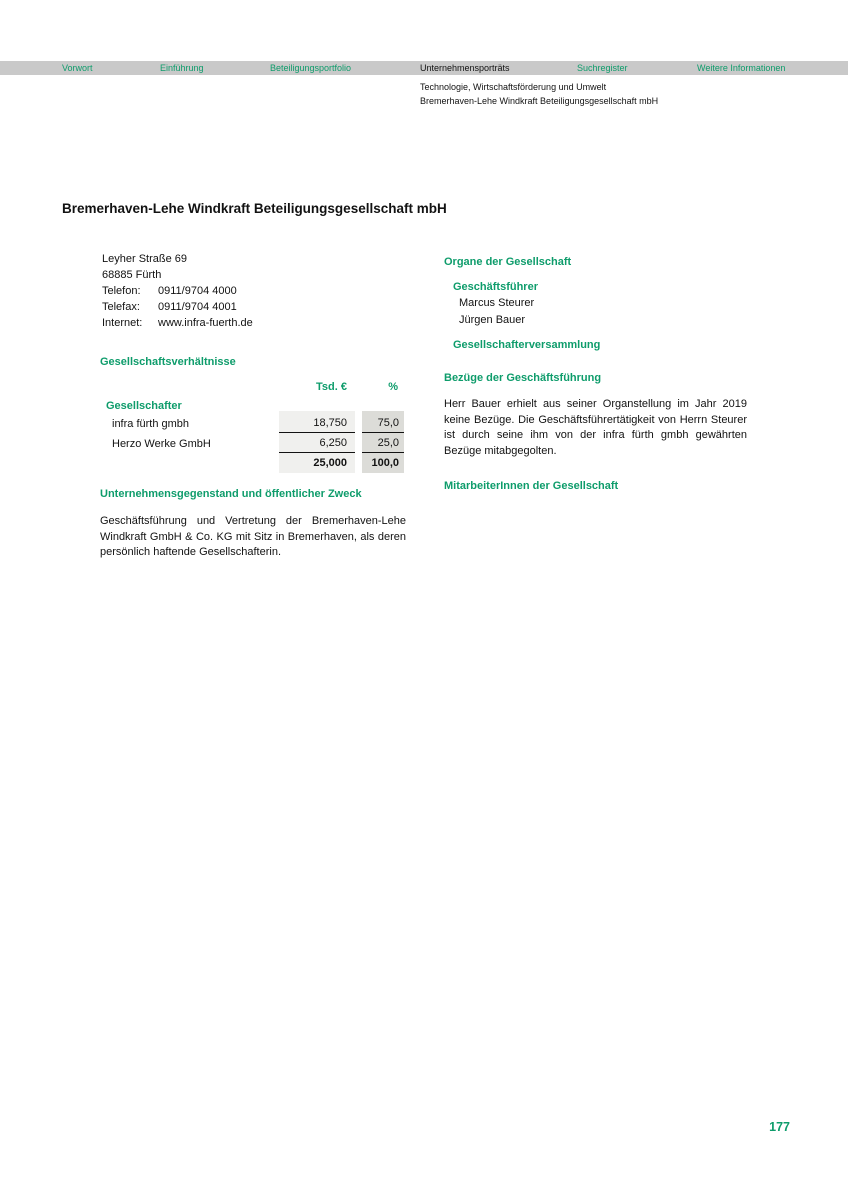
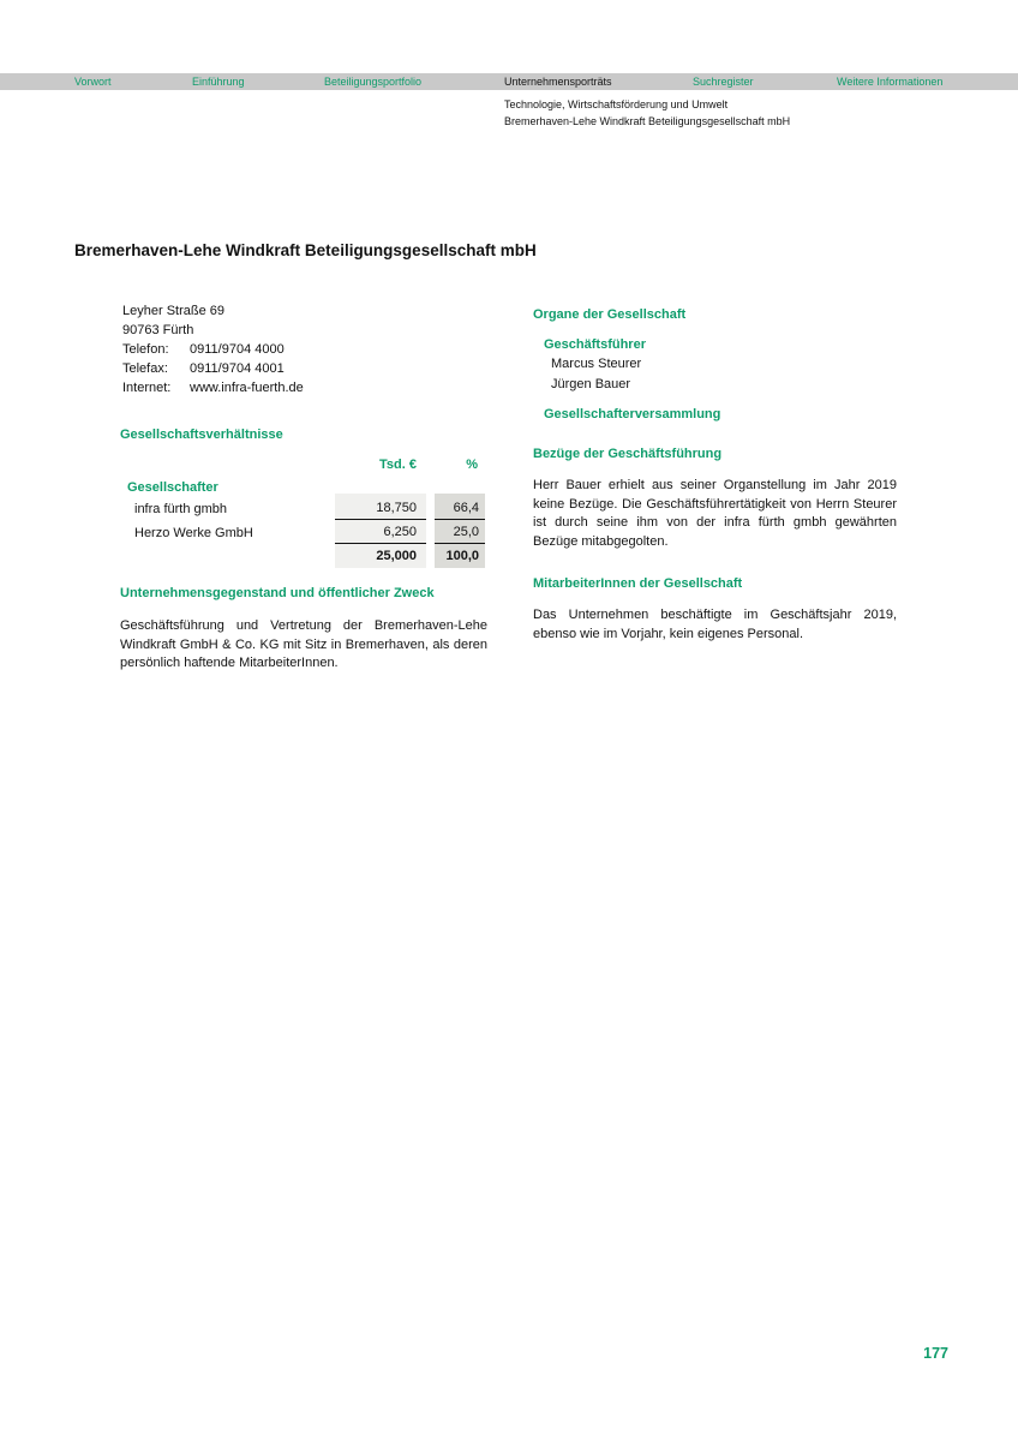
  Vorwort
  Einführung
  Beteiligungsportfolio
  Unternehmensporträts
  Suchregister
  Weitere Informationen
  Technologie, Wirtschaftsförderung und Umwelt
  Bremerhaven-Lehe Windkraft Beteiligungsgesellschaft mbH
  Bremerhaven-Lehe Windkraft Beteiligungsgesellschaft mbH
  Leyher Straße 69
- 68885 Fürth
+ 90763 Fürth
  Telefon: 0911/9704 4000
  Telefax: 0911/9704 4001
  Internet: www.infra-fuerth.de
  Gesellschaftsverhältnisse
  Tsd. €
  %
  Gesellschafter
  infra fürth gmbh
  18,750
- 75,0
+ 66,4
  Herzo Werke GmbH
  6,250
  25,0
  25,000
  100,0
  Unternehmensgegenstand und öffentlicher Zweck
- Geschäftsführung und Vertretung der Bremerhaven-Lehe Windkraft GmbH & Co. KG mit Sitz in Bremerhaven, als deren persönlich haftende Gesellschafterin.
+ Geschäftsführung und Vertretung der Bremerhaven-Lehe Windkraft GmbH & Co. KG mit Sitz in Bremerhaven, als deren persönlich haftende MitarbeiterInnen.
  Organe der Gesellschaft
  Geschäftsführer
  Marcus Steurer
  Jürgen Bauer
  Gesellschafterversammlung
  Bezüge der Geschäftsführung
  Herr Bauer erhielt aus seiner Organstellung im Jahr 2019 keine Bezüge. Die Geschäftsführertätigkeit von Herrn Steurer ist durch seine ihm von der infra fürth gmbh gewährten Bezüge mitabgegolten.
  MitarbeiterInnen der Gesellschaft
+ Das Unternehmen beschäftigte im Geschäftsjahr 2019, ebenso wie im Vorjahr, kein eigenes Personal.
  177
